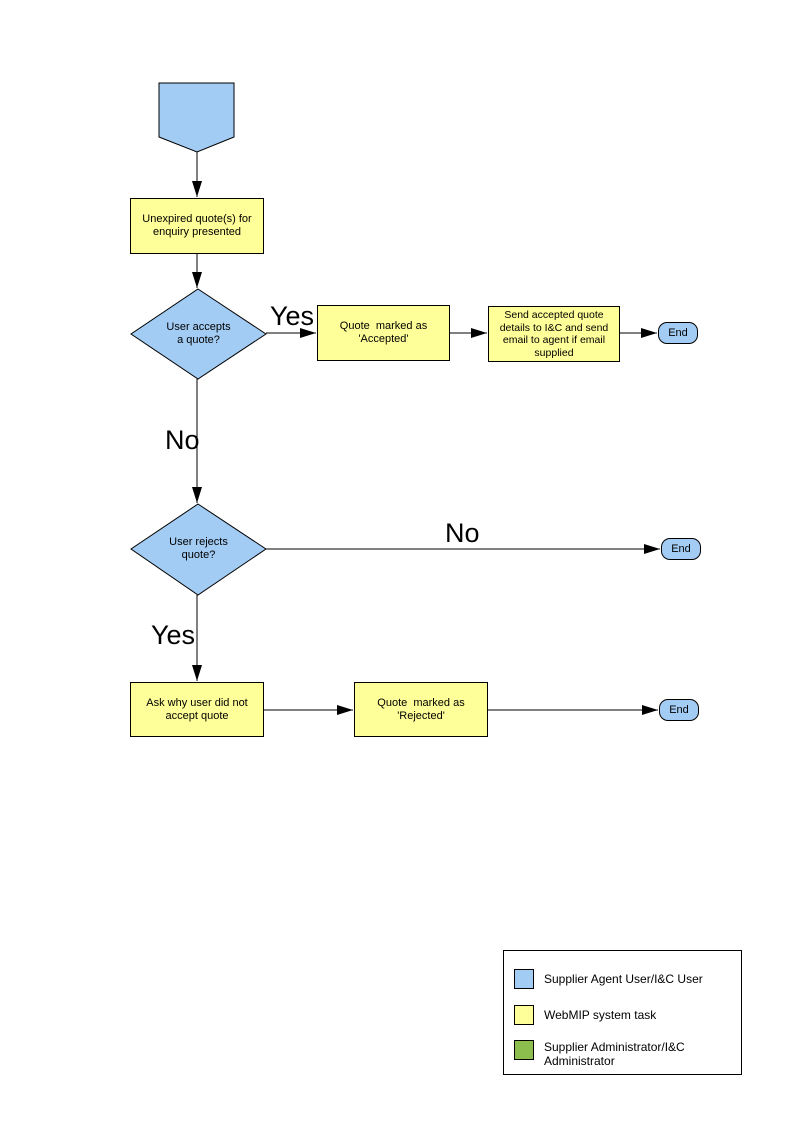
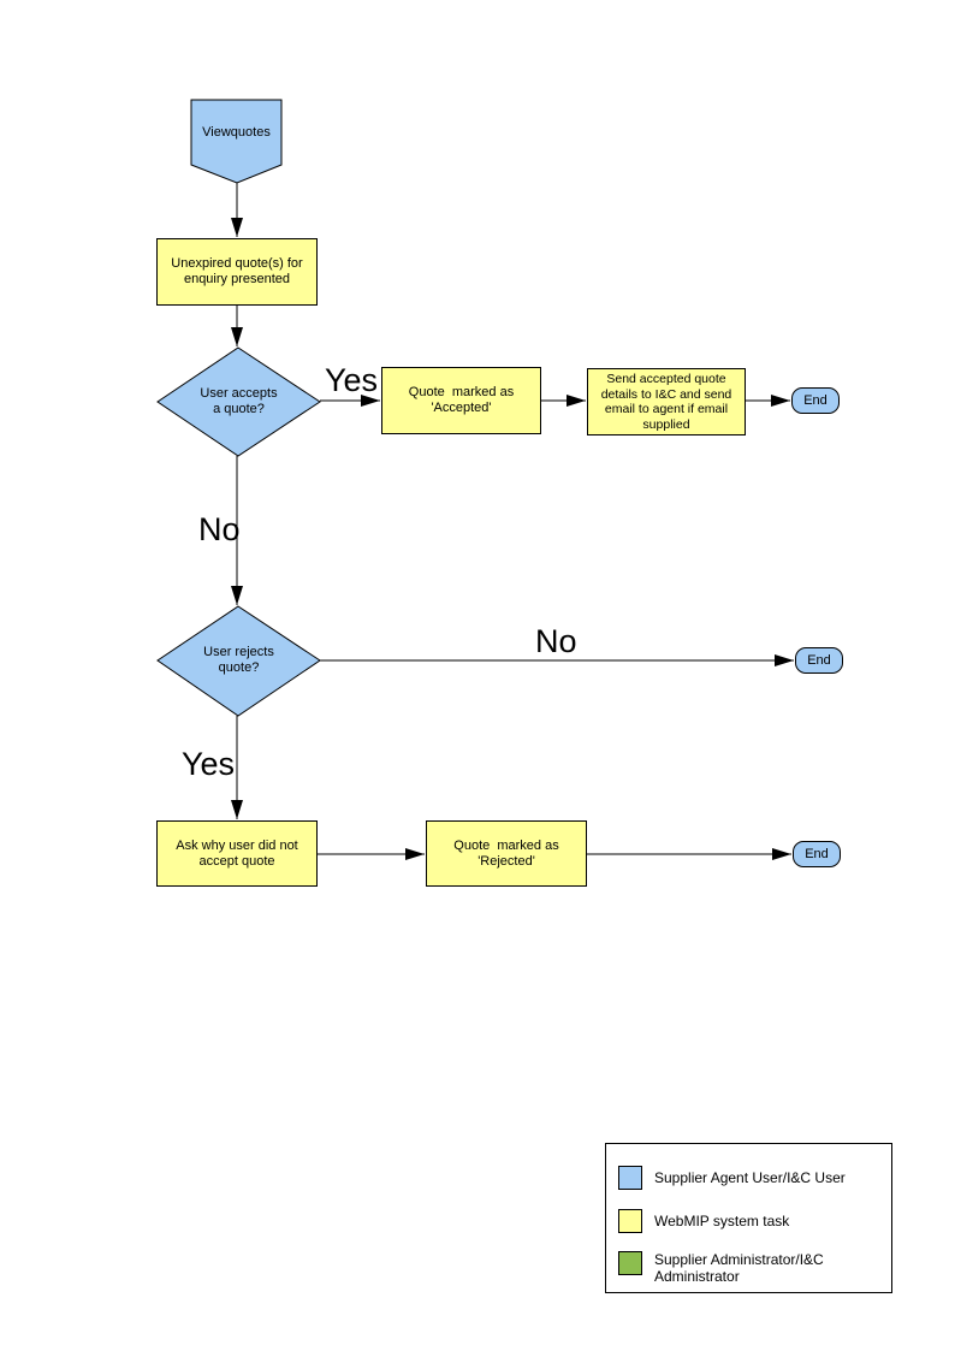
+ Viewquotes
  Unexpired quote(s) for
  enquiry presented
  User accepts
  a quote?
  Quote marked as
  'Accepted'
  Send accepted quote
  details to I&C and send
  email to agent if email
  supplied
  End
  User rejects
  quote?
  End
  Ask why user did not
  accept quote
  Quote marked as
  'Rejected'
  End
  Yes
  No
  No
  Yes
  Supplier Agent User/I&C User
  WebMIP system task
  Supplier Administrator/I&C
  Administrator
